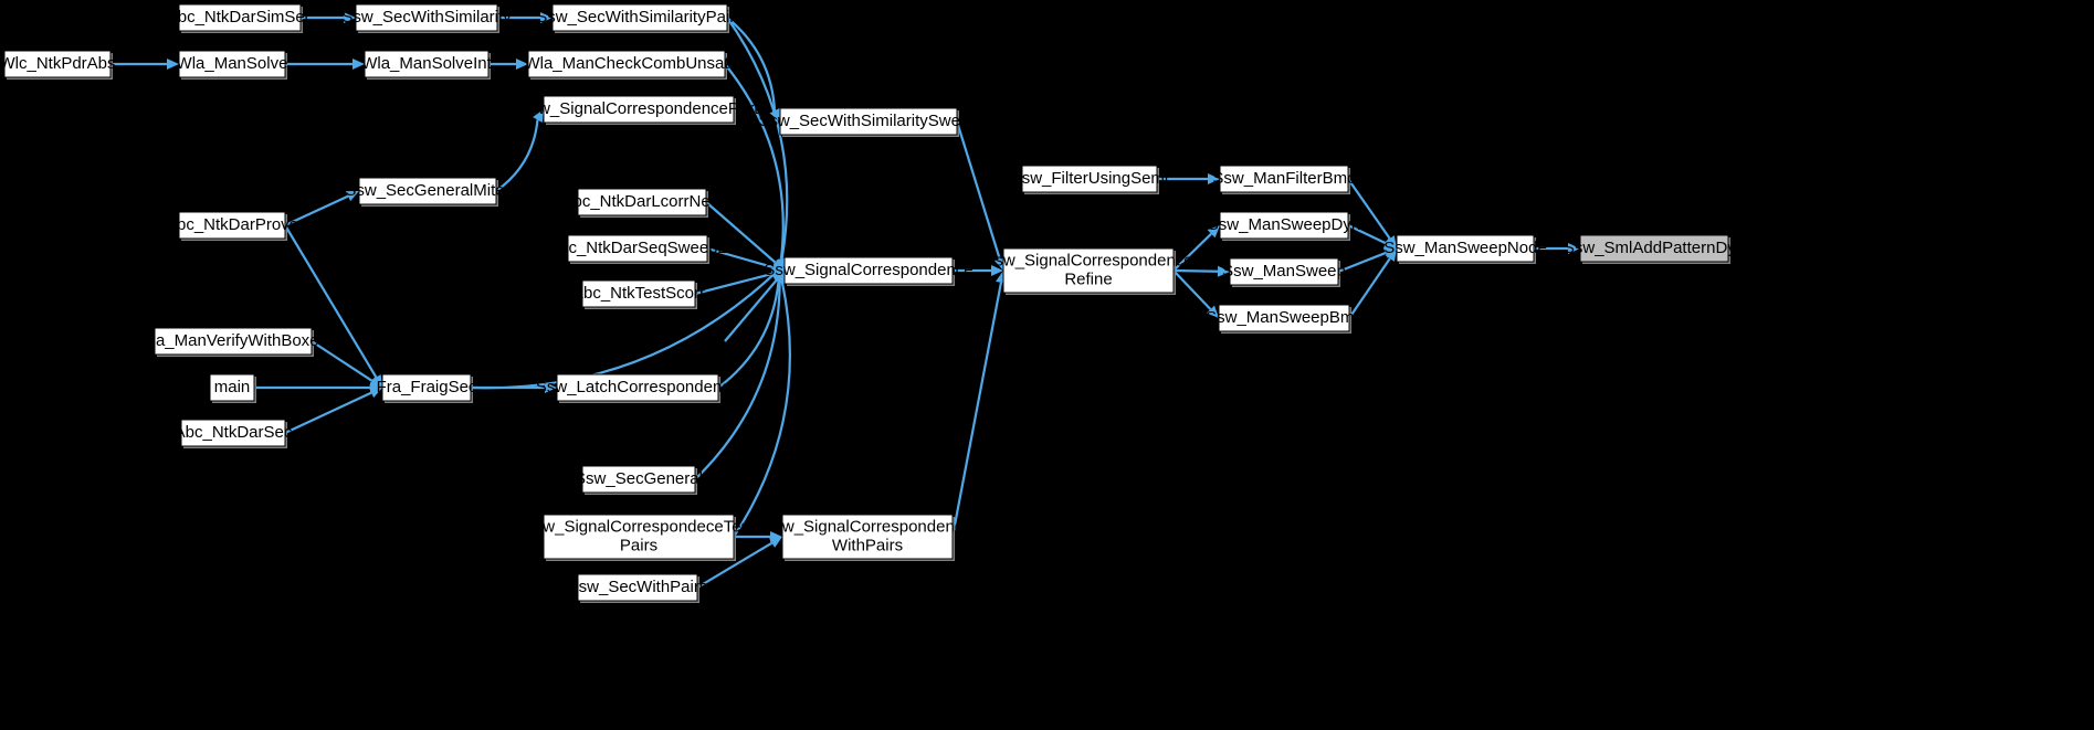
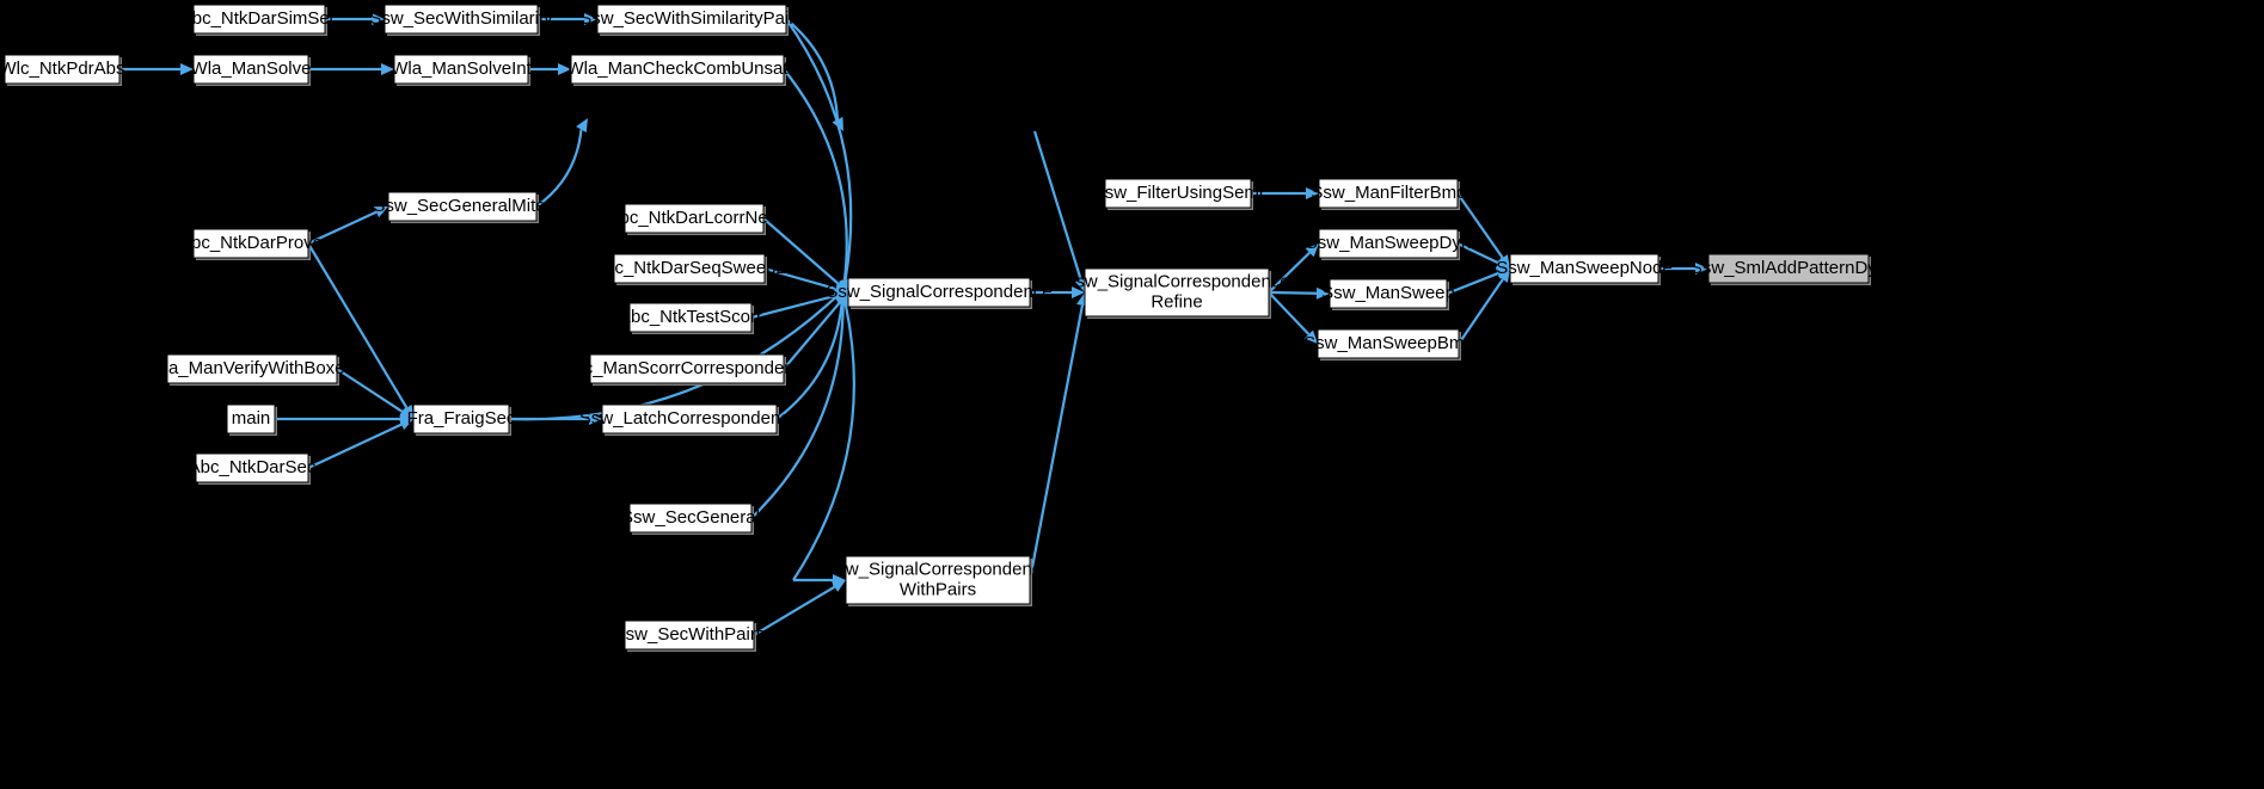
  Abc_NtkDarSimSec
  Ssw_SecWithSimilarity
  Ssw_SecWithSimilarityPairs
  Wlc_NtkPdrAbs
  Wla_ManSolve
  Wla_ManSolveInt
  Wla_ManCheckCombUnsat
- Ssw_SignalCorrespondencePart
- Ssw_SecWithSimilaritySweep
  Ssw_FilterUsingSemi
  Ssw_ManFilterBmc
  Ssw_SecGeneralMiter
  Abc_NtkDarLcorrNew
  Abc_NtkDarProve
  Ssw_ManSweepDyn
  Abc_NtkDarSeqSweep2
  Ssw_SignalCorrespondence
  Ssw_SignalCorrespondence
  Refine
  Ssw_ManSweepNode
  Ssw_SmlAddPatternDyn
  Ssw_ManSweep
  Abc_NtkTestScorr
  Ssw_ManSweepBmc
  Gia_ManVerifyWithBoxes
+ Cec_ManScorrCorrespondence
  main
  Fra_FraigSec
  Ssw_LatchCorrespondence
  Abc_NtkDarSec
  Ssw_SecGeneral
- Ssw_SignalCorrespondeceTest
- Pairs
  Ssw_SignalCorrespondence
  WithPairs
  Ssw_SecWithPairs
